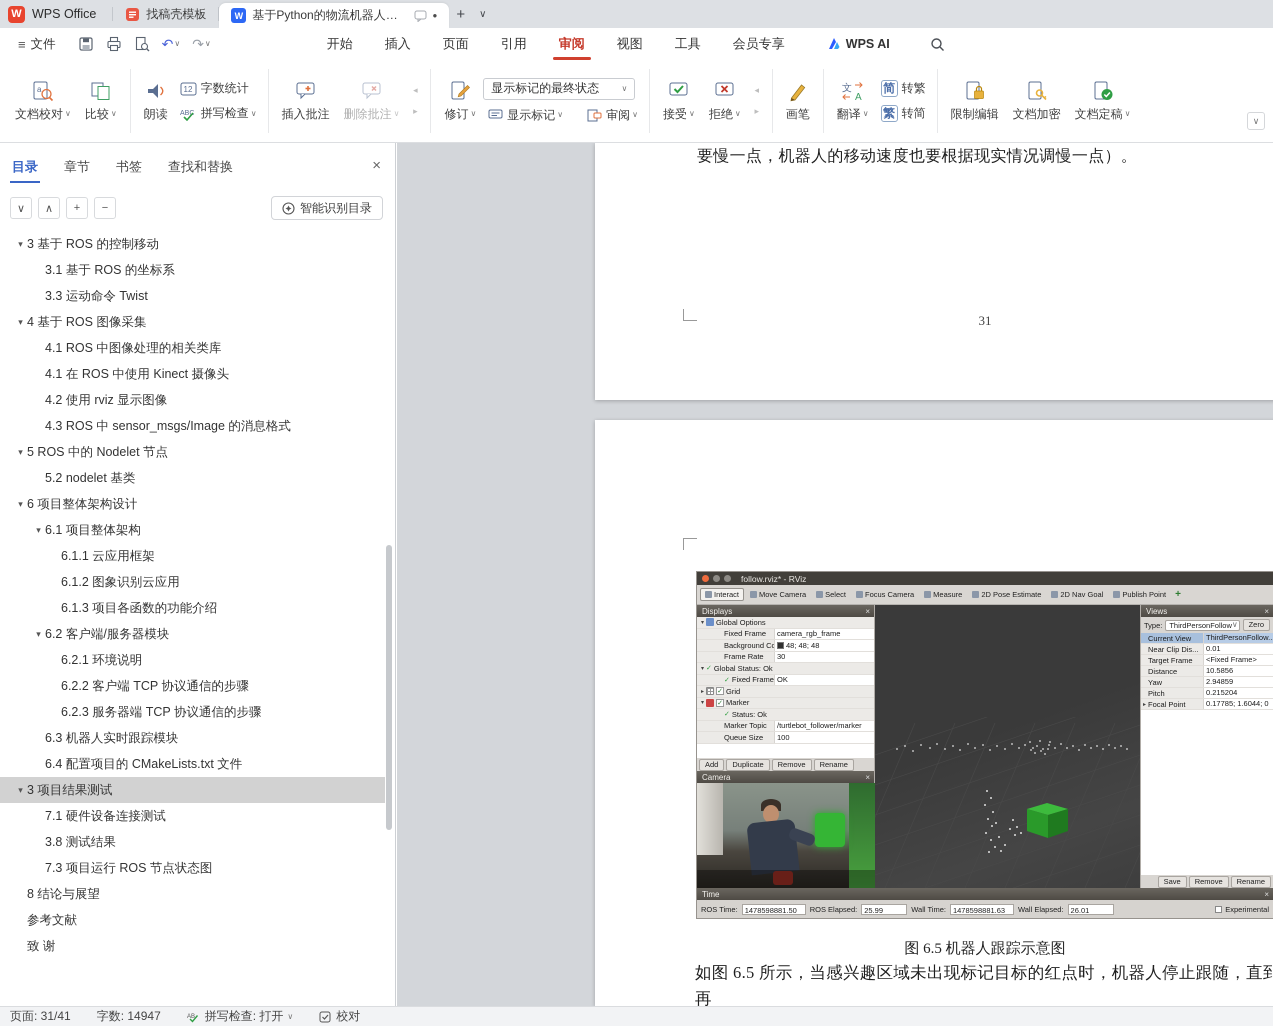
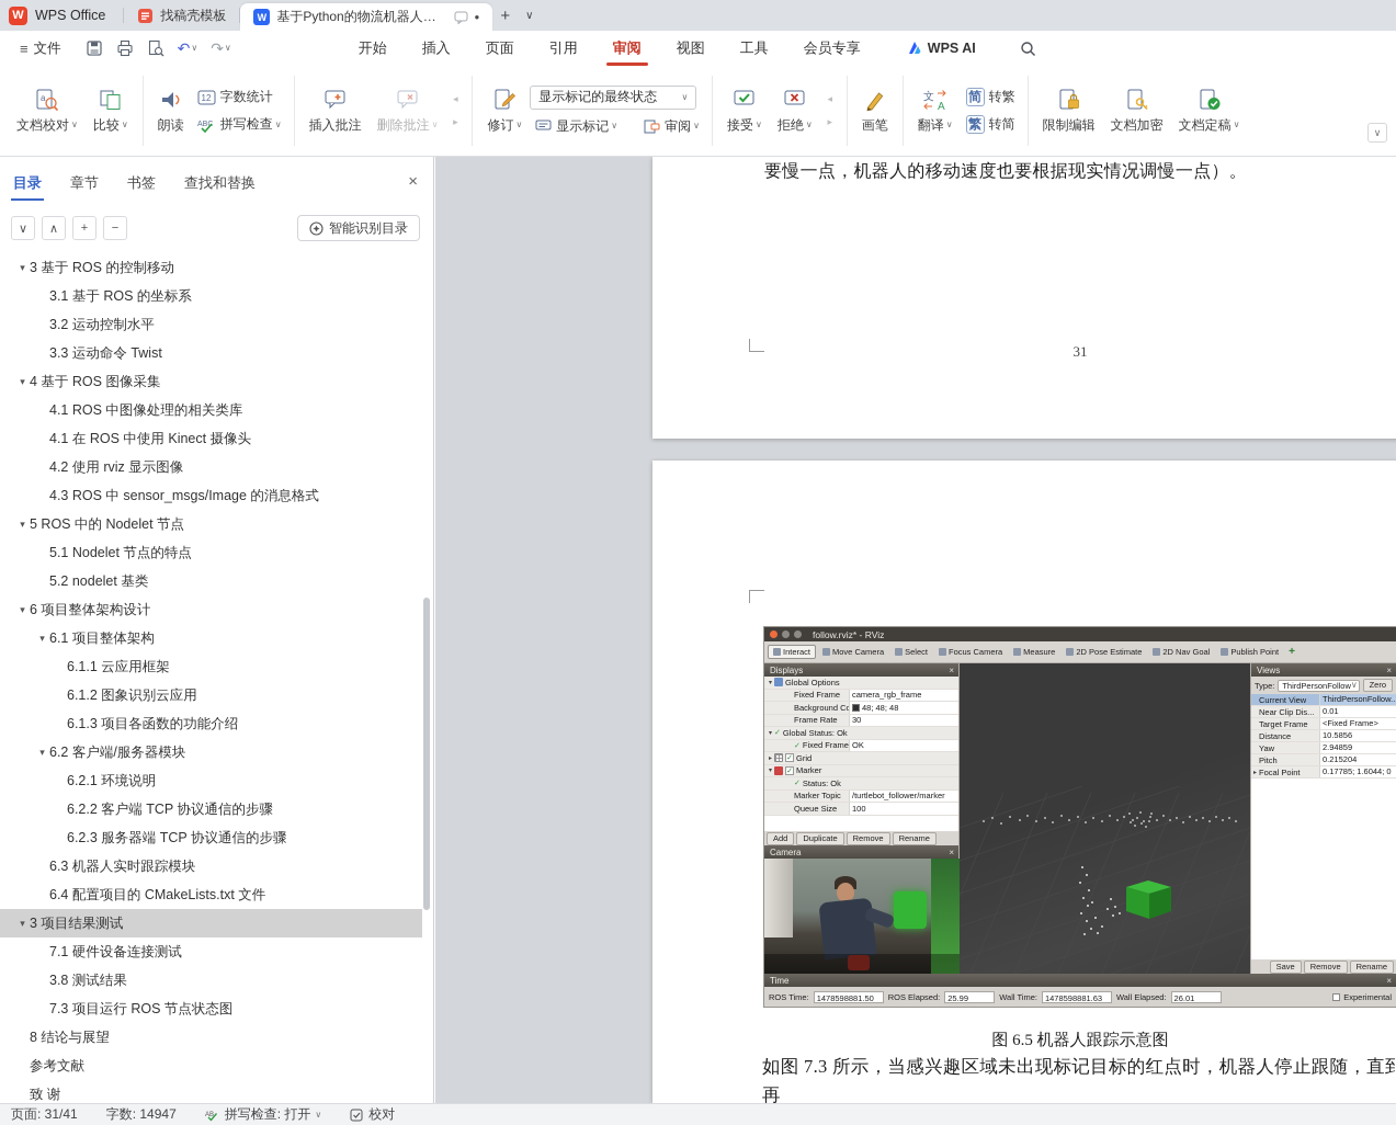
  W
  WPS Office
  找稿壳模板
  W
  基于Python的物流机器人路径
  ●
  +
  ∨
  ≡
  文件
  ↶
  ∨
  ↷
  ∨
  开始
  插入
  页面
  引用
  审阅
  视图
  工具
  会员专享
  WPS AI
  a
  文档校对
  ∨
  比较
  ∨
  朗读
  12
  字数统计
  拼写检查
  ∨
  插入批注
  删除批注
  ∨
  ◂
  ▸
  修订
  ∨
  显示标记的最终状态
  ∨
  显示标记
  ∨
  审阅
  ∨
  接受
  ∨
  拒绝
  ∨
  ◂
  ▸
  画笔
  文
  A
  翻译
  ∨
  简
  转繁
  繁
  转简
  限制编辑
  文档加密
  文档定稿
  ∨
  ∨
  目录
  章节
  书签
  查找和替换
  ×
  ∨
  ∧
  +
  −
  智能识别目录
  ▾
  3 基于 ROS 的控制移动
  3.1 基于 ROS 的坐标系
+ 3.2 运动控制水平
  3.3 运动命令 Twist
  ▾
  4 基于 ROS 图像采集
  4.1 ROS 中图像处理的相关类库
  4.1 在 ROS 中使用 Kinect 摄像头
  4.2 使用 rviz 显示图像
  4.3 ROS 中 sensor_msgs/Image 的消息格式
  ▾
  5 ROS 中的 Nodelet 节点
+ 5.1 Nodelet 节点的特点
  5.2 nodelet 基类
  ▾
  6 项目整体架构设计
  ▾
  6.1 项目整体架构
  6.1.1 云应用框架
  6.1.2 图象识别云应用
  6.1.3 项目各函数的功能介绍
  ▾
  6.2 客户端/服务器模块
  6.2.1 环境说明
  6.2.2 客户端 TCP 协议通信的步骤
  6.2.3 服务器端 TCP 协议通信的步骤
  6.3 机器人实时跟踪模块
  6.4 配置项目的 CMakeLists.txt 文件
  ▾
  3 项目结果测试
  7.1 硬件设备连接测试
  3.8 测试结果
  7.3 项目运行 ROS 节点状态图
  8 结论与展望
  参考文献
  致 谢
  要慢一点，机器人的移动速度也要根据现实情况调慢一点）。
  31
  follow.rviz* - RViz
  Interact
  Move Camera
  Select
  Focus Camera
  Measure
  2D Pose Estimate
  2D Nav Goal
  Publish Point
  +
  Displays
  ×
  Global Options
  Fixed Frame
  camera_rgb_frame
  Background C
  48; 48; 48
  Frame Rate
  30
  Global Status: Ok
  Fixed Frame
  OK
  Grid
  Marker
  Status: Ok
  Marker Topic
  /turtlebot_follower/marker
  Queue Size
  100
  Add
  Duplicate
  Remove
  Rename
  Camera
  ×
  Views
  ×
  Type:
  ThirdPersonFollow
  ∨
  Zero
  Current View
  ThirdPersonFollow..
  Near Clip Dis...
  0.01
  Target Frame
  <Fixed Frame>
  Distance
  10.5856
  Yaw
  2.94859
  Pitch
  0.215204
  Focal Point
  0.17785; 1.6044; 0
  Save
  Remove
  Rename
  Time
  ×
  ROS Time:
  1478598881.50
  ROS Elapsed:
  25.99
  Wall Time:
  1478598881.63
  Wall Elapsed:
  26.01
  Experimental
  图 6.5 机器人跟踪示意图
- 如图 6.5 所示，当感兴趣区域未出现标记目标的红点时，机器人停止跟随，直到再
+ 如图 7.3 所示，当感兴趣区域未出现标记目标的红点时，机器人停止跟随，直到再
  页面: 31/41
  字数: 14947
  拼写检查: 打开
  ∨
  校对
